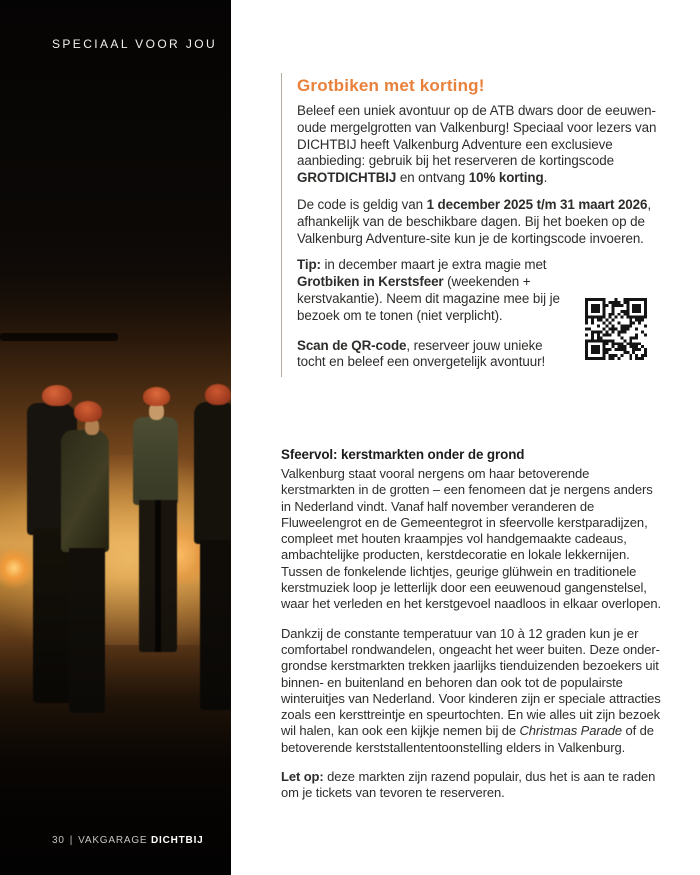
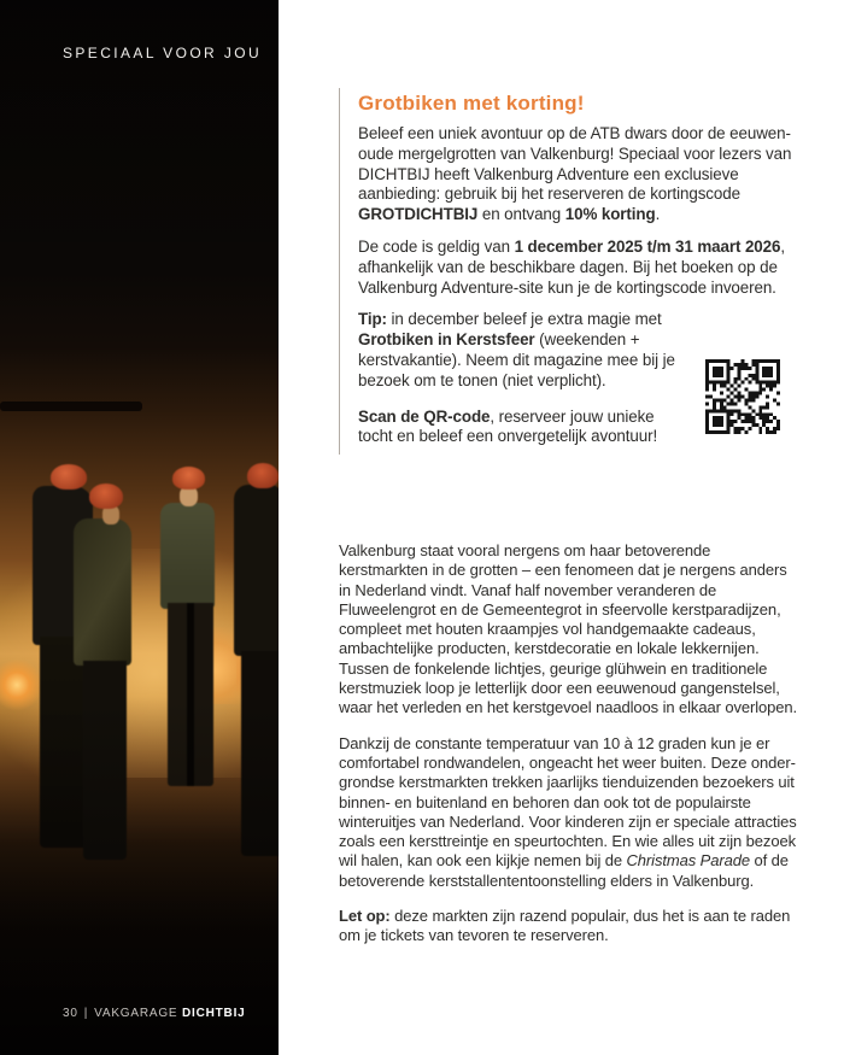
  SPECIAAL VOOR JOU
  Grotbiken met korting!
  Beleef een uniek avontuur op de ATB dwars door de eeuwen­oude mergelgrotten van Valkenburg! Speciaal voor lezers van DICHTBIJ heeft Valkenburg Adventure een exclusieve aanbieding: gebruik bij het reserveren de kortingscode GROTDICHTBIJ en ontvang 10% korting.
  De code is geldig van 1 december 2025 t/m 31 maart 2026, afhankelijk van de beschikbare dagen. Bij het boeken op de Valkenburg Adventure-site kun je de kortingscode invoeren.
- Tip: in december maart je extra magie met Grotbiken in Kerstsfeer (weekenden + kerstvakantie). Neem dit magazine mee bij je bezoek om te tonen (niet verplicht).
+ Tip: in december beleef je extra magie met Grotbiken in Kerstsfeer (weekenden + kerstvakantie). Neem dit magazine mee bij je bezoek om te tonen (niet verplicht).
  Scan de QR-code, reserveer jouw unieke tocht en beleef een onvergetelijk avontuur!
- Sfeervol: kerstmarkten onder de grond
  Valkenburg staat vooral nergens om haar betoverende kerstmarkten in de grotten – een fenomeen dat je nergens anders in Nederland vindt. Vanaf half november veranderen de Fluweelengrot en de Gemeentegrot in sfeervolle kerstparadijzen, compleet met houten kraampjes vol handgemaakte cadeaus, ambachtelijke producten, kerstdecoratie en lokale lekkernijen. Tussen de fonkelende lichtjes, geurige glühwein en traditionele kerstmuziek loop je letterlijk door een eeuwenoud gangenstelsel, waar het verleden en het kerst­gevoel naadloos in elkaar overlopen.
  Dankzij de constante temperatuur van 10 à 12 graden kun je er comfortabel rondwandelen, ongeacht het weer buiten. Deze onder­grondse kerstmarkten trekken jaarlijks tienduizenden bezoekers uit binnen- en buitenland en behoren dan ook tot de populairste winteruitjes van Nederland. Voor kinderen zijn er speciale attracties zoals een kersttreintje en speurtochten. En wie alles uit zijn bezoek wil halen, kan ook een kijkje nemen bij de Christmas Parade of de betoverende kerststallententoonstelling elders in Valkenburg.
  Let op: deze markten zijn razend populair, dus het is aan te raden om je tickets van tevoren te reserveren.
  30 | VAKGARAGE DICHTBIJ
